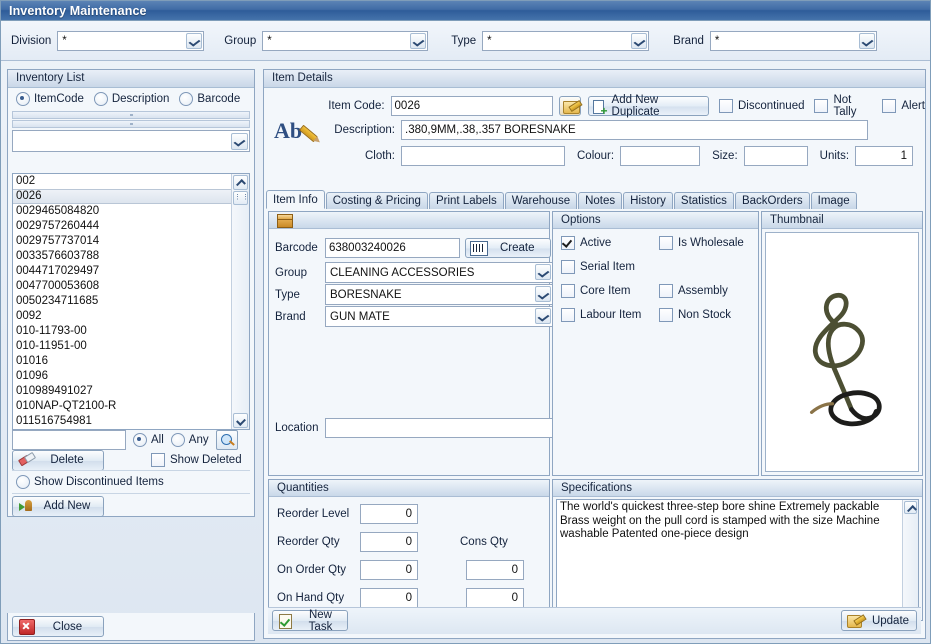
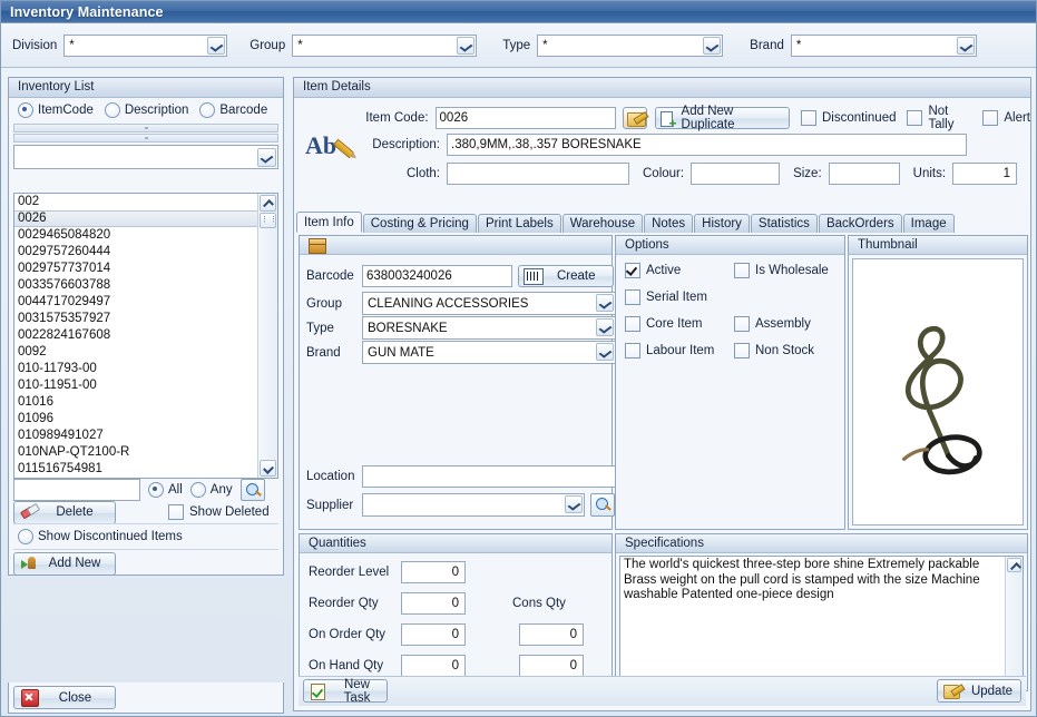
  Inventory Maintenance
  Division
  *
  Group
  *
  Type
  *
  Brand
  *
  Inventory List
  ItemCode
  Description
  Barcode
  002
  0026
  0029465084820
  0029757260444
  0029757737014
  0033576603788
  0044717029497
- 0047700053608
+ 0031575357927
- 0050234711685
+ 0022824167608
  0092
  010-11793-00
  010-11951-00
  01016
  01096
  010989491027
  010NAP-QT2100-R
  011516754981
  All
  Any
  Delete
  Show Deleted
  Show Discontinued Items
  Add New
  Close
  Item Details
  Ab
  Item Code:
  0026
  Add New Duplicate
  Discontinued
  Not Tally
  Alert
  Description:
  .380,9MM,.38,.357 BORESNAKE
  Cloth:
  Colour:
  Size:
  Units:
  1
  Item Info
  Costing & Pricing
  Print Labels
  Warehouse
  Notes
  History
  Statistics
  BackOrders
  Image
  Barcode
  638003240026
  Create
  Group
  CLEANING ACCESSORIES
  Type
  BORESNAKE
  Brand
  GUN MATE
  Location
+ Supplier
  Options
  Active
  Is Wholesale
  Serial Item
  Core Item
  Assembly
  Labour Item
  Non Stock
  Thumbnail
  Quantities
  Reorder Level
  0
  Reorder Qty
  0
  Cons Qty
  On Order Qty
  0
  0
  On Hand Qty
  0
  0
  Specifications
  The world's quickest three-step bore shine Extremely packable Brass weight on the pull cord is stamped with the size Machine washable Patented one-piece design
  New Task
  Update
